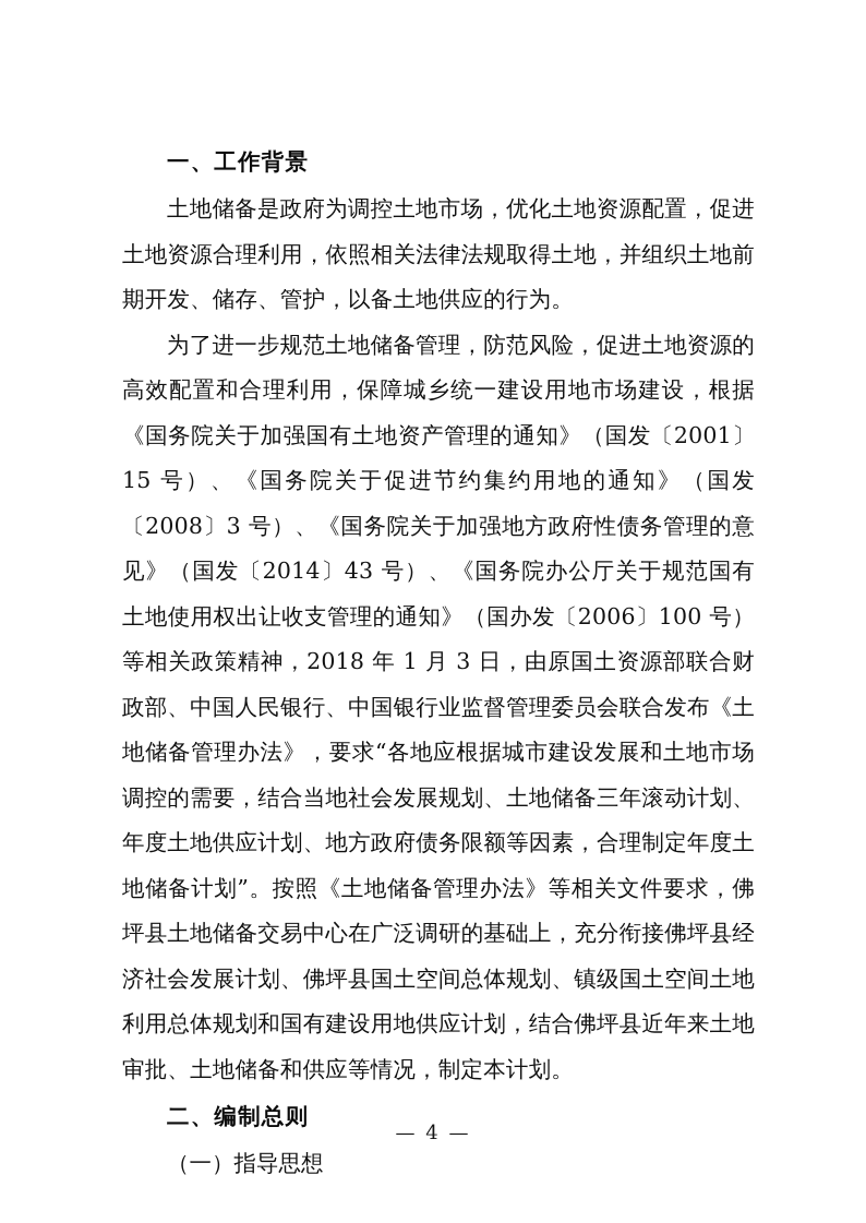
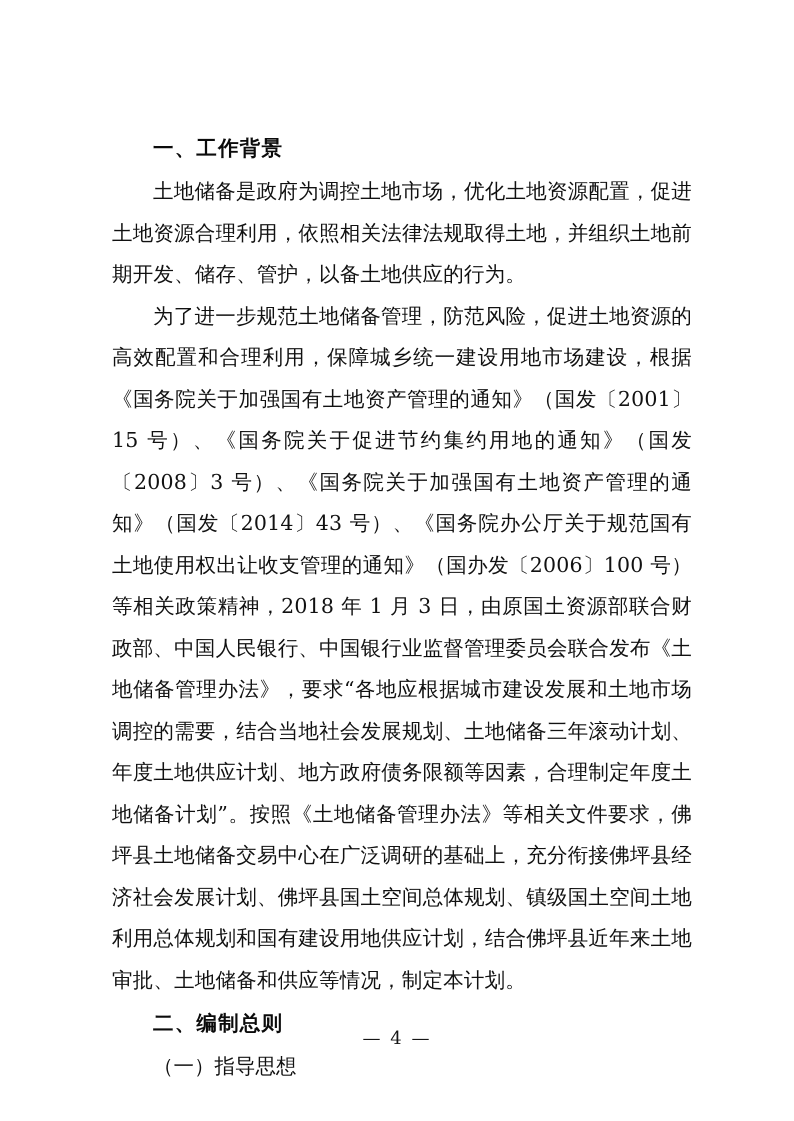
  一、工作背景
  土地储备是政府为调控土地市场，优化土地资源配置，促进土地资源合理利用，依照相关法律法规取得土地，并组织土地前期开发、储存、管护，以备土地供应的行为。
- 为了进一步规范土地储备管理，防范风险，促进土地资源的高效配置和合理利用，保障城乡统一建设用地市场建设，根据《国务院关于加强国有土地资产管理的通知》（国发〔2001〕15 号）、《国务院关于促进节约集约用地的通知》（国发〔2008〕3 号）、《国务院关于加强地方政府性债务管理的意见》（国发〔2014〕43 号）、《国务院办公厅关于规范国有土地使用权出让收支管理的通知》（国办发〔2006〕100 号）等相关政策精神，2018 年 1 月 3 日，由原国土资源部联合财政部、中国人民银行、中国银行业监督管理委员会联合发布《土地储备管理办法》，要求“各地应根据城市建设发展和土地市场调控的需要，结合当地社会发展规划、土地储备三年滚动计划、年度土地供应计划、地方政府债务限额等因素，合理制定年度土地储备计划”。按照《土地储备管理办法》等相关文件要求，佛坪县土地储备交易中心在广泛调研的基础上，充分衔接佛坪县经济社会发展计划、佛坪县国土空间总体规划、镇级国土空间土地利用总体规划和国有建设用地供应计划，结合佛坪县近年来土地审批、土地储备和供应等情况，制定本计划。
+ 为了进一步规范土地储备管理，防范风险，促进土地资源的高效配置和合理利用，保障城乡统一建设用地市场建设，根据《国务院关于加强国有土地资产管理的通知》（国发〔2001〕15 号）、《国务院关于促进节约集约用地的通知》（国发〔2008〕3 号）、《国务院关于加强国有土地资产管理的通知》（国发〔2014〕43 号）、《国务院办公厅关于规范国有土地使用权出让收支管理的通知》（国办发〔2006〕100 号）等相关政策精神，2018 年 1 月 3 日，由原国土资源部联合财政部、中国人民银行、中国银行业监督管理委员会联合发布《土地储备管理办法》，要求“各地应根据城市建设发展和土地市场调控的需要，结合当地社会发展规划、土地储备三年滚动计划、年度土地供应计划、地方政府债务限额等因素，合理制定年度土地储备计划”。按照《土地储备管理办法》等相关文件要求，佛坪县土地储备交易中心在广泛调研的基础上，充分衔接佛坪县经济社会发展计划、佛坪县国土空间总体规划、镇级国土空间土地利用总体规划和国有建设用地供应计划，结合佛坪县近年来土地审批、土地储备和供应等情况，制定本计划。
  二、编制总则
  （一）指导思想
  — 4 —
